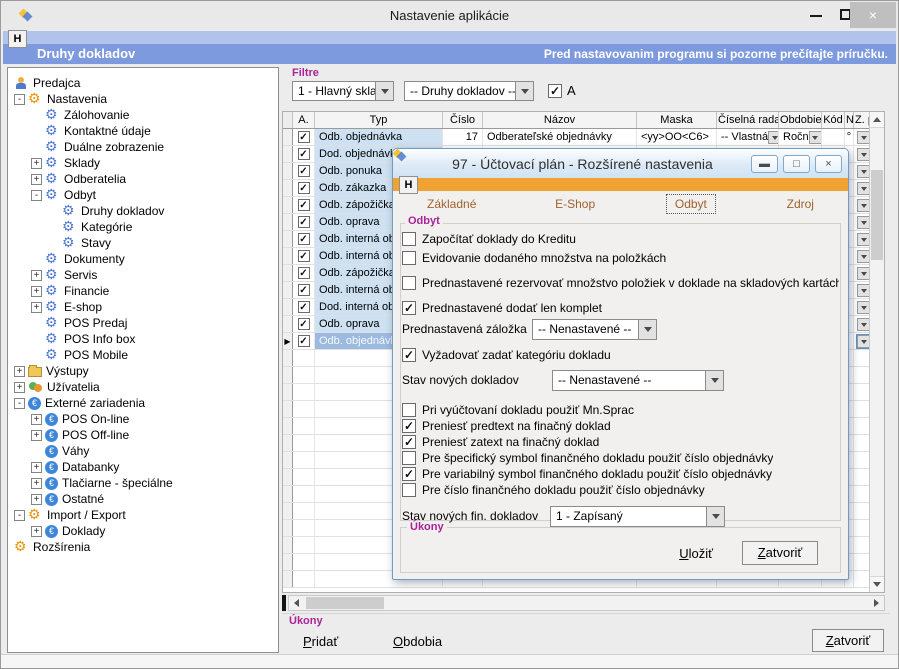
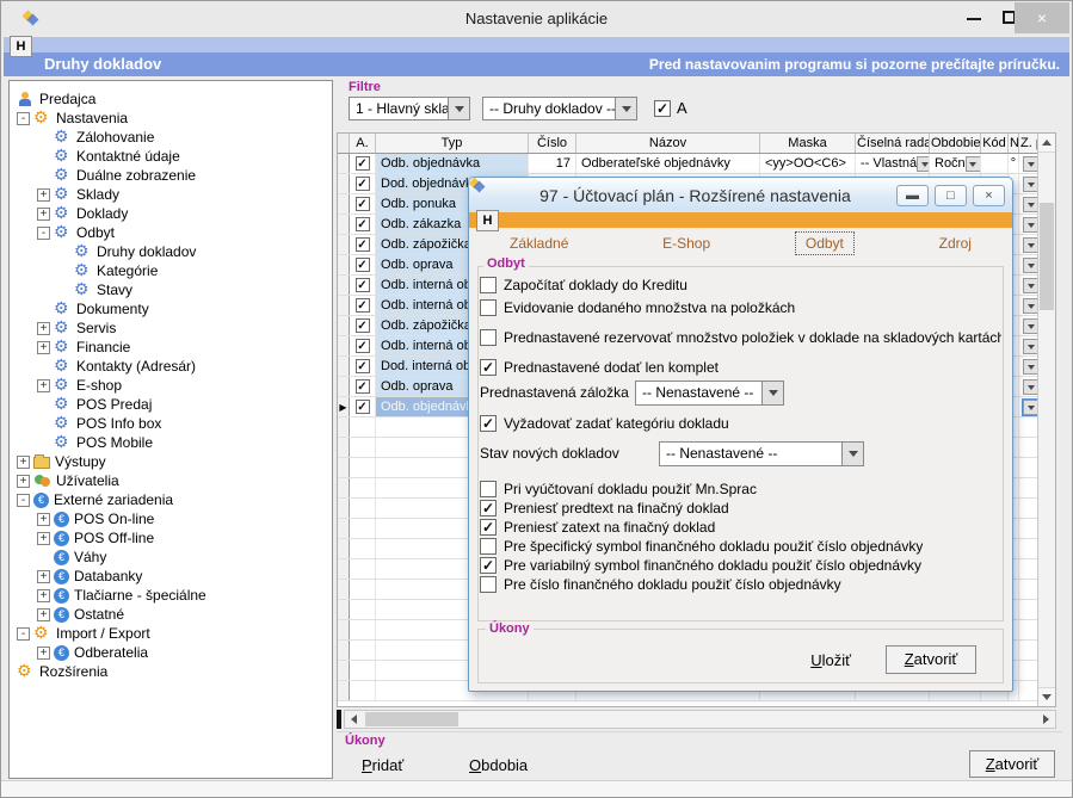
  Nastavenie aplikácie
  ×
  H
  Druhy dokladov
  Pred nastavovanim programu si pozorne prečítajte príručku.
  Predajca
  -
  Nastavenia
  Zálohovanie
  Kontaktné údaje
  Duálne zobrazenie
  +
  Sklady
  +
- Odberatelia
+ Doklady
  -
  Odbyt
  Druhy dokladov
  Kategórie
  Stavy
  Dokumenty
  +
  Servis
  +
  Financie
+ Kontakty (Adresár)
  +
  E-shop
  POS Predaj
  POS Info box
  POS Mobile
  +
  Výstupy
  +
  Užívatelia
  -
  Externé zariadenia
  +
  POS On-line
  +
  POS Off-line
  Váhy
  +
  Databanky
  +
  Tlačiarne - špeciálne
  +
  Ostatné
  -
  Import / Export
  +
- Doklady
+ Odberatelia
  Rozšírenia
  Filtre
  1 - Hlavný skla
  -- Druhy dokladov -
  ✓
  A
  A.
  Typ
  Číslo
  Názov
  Maska
  Číselná rada
  Obdobie
  Kód
  ✓
  Odb. objednávka
  17
  Odberateľské objednávky
  <yy>OO<C6>
  -- Vlastná
  Ročn
  °
  ✓
  Dod. objednáv
  ✓
  Odb. ponuka
  ✓
  Odb. zákazka
  ✓
  Odb. zápožičk
  ✓
  Odb. oprava
  ✓
  Odb. interná o
  ✓
  Odb. interná o
  ✓
  Odb. zápožičk
  ✓
  Odb. interná o
  ✓
  Dod. interná o
  ✓
  Odb. oprava
  ▶
  ✓
  Odb. objednáv
  Úkony
  Pridať
  Obdobia
  Zatvoriť
  97 - Účtovací plán - Rozšírené nastavenia
  ▬
  □
  ×
  H
  Základné
  E-Shop
  Odbyt
  Zdroj
  Odbyt
  Započítať doklady do Kreditu
  Evidovanie dodaného množstva na položkách
  Prednastavené rezervovať množstvo položiek v doklade na skladových kartách
  ✓
  Prednastavené dodať len komplet
  Prednastavená záložka
  -- Nenastavené --
  ✓
  Vyžadovať zadať kategóriu dokladu
  Stav nových dokladov
  -- Nenastavené --
  Pri vyúčtovaní dokladu použiť Mn.Sprac
  ✓
  Preniesť predtext na finačný doklad
  ✓
  Preniesť zatext na finačný doklad
  Pre špecifický symbol finančného dokladu použiť číslo objednávky
  ✓
  Pre variabilný symbol finančného dokladu použiť číslo objednávky
  Pre číslo finančného dokladu použiť číslo objednávky
- Stav nových fin. dokladov
- 1 - Zapísaný
  Úkony
  Uložiť
  Zatvoriť
